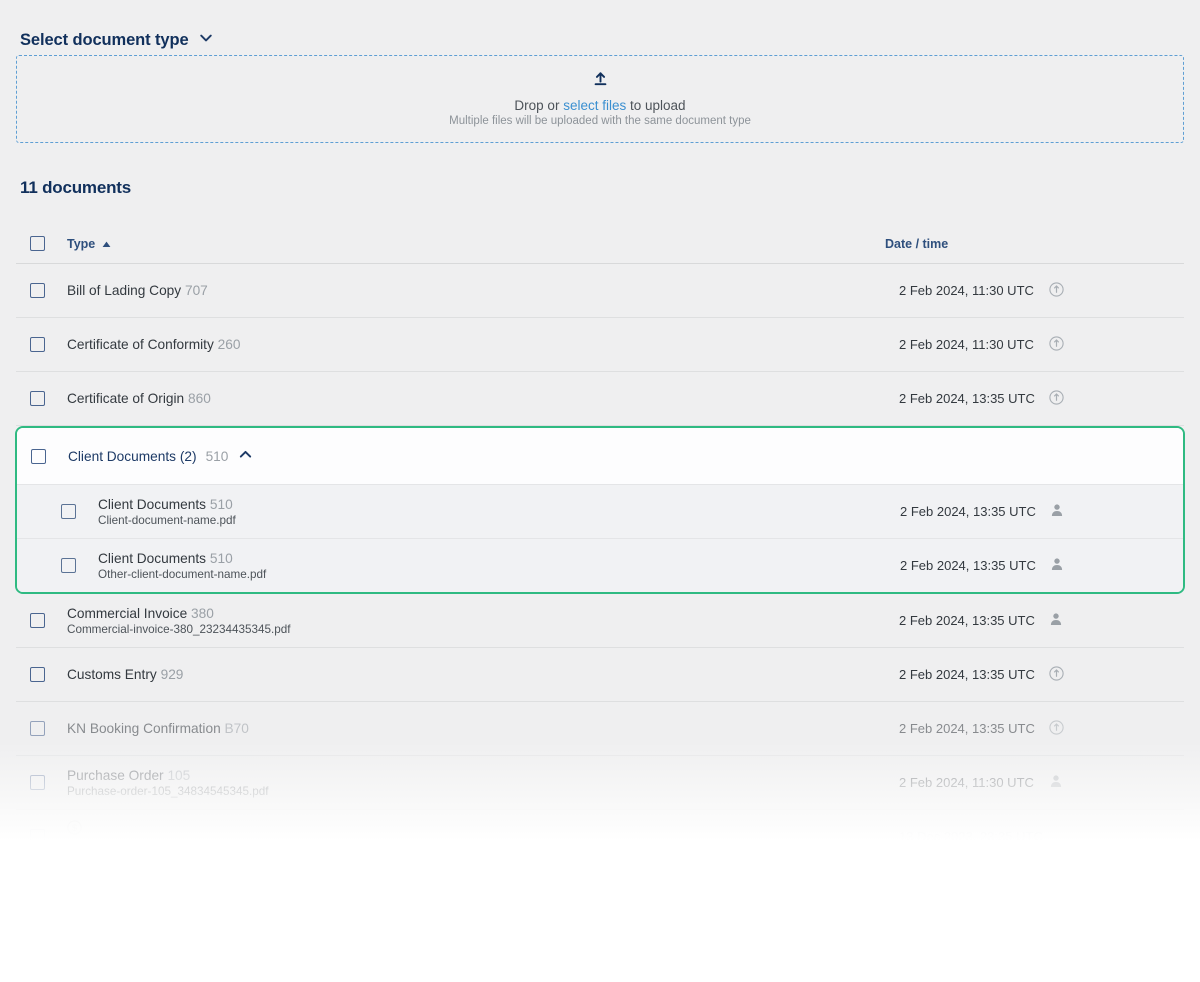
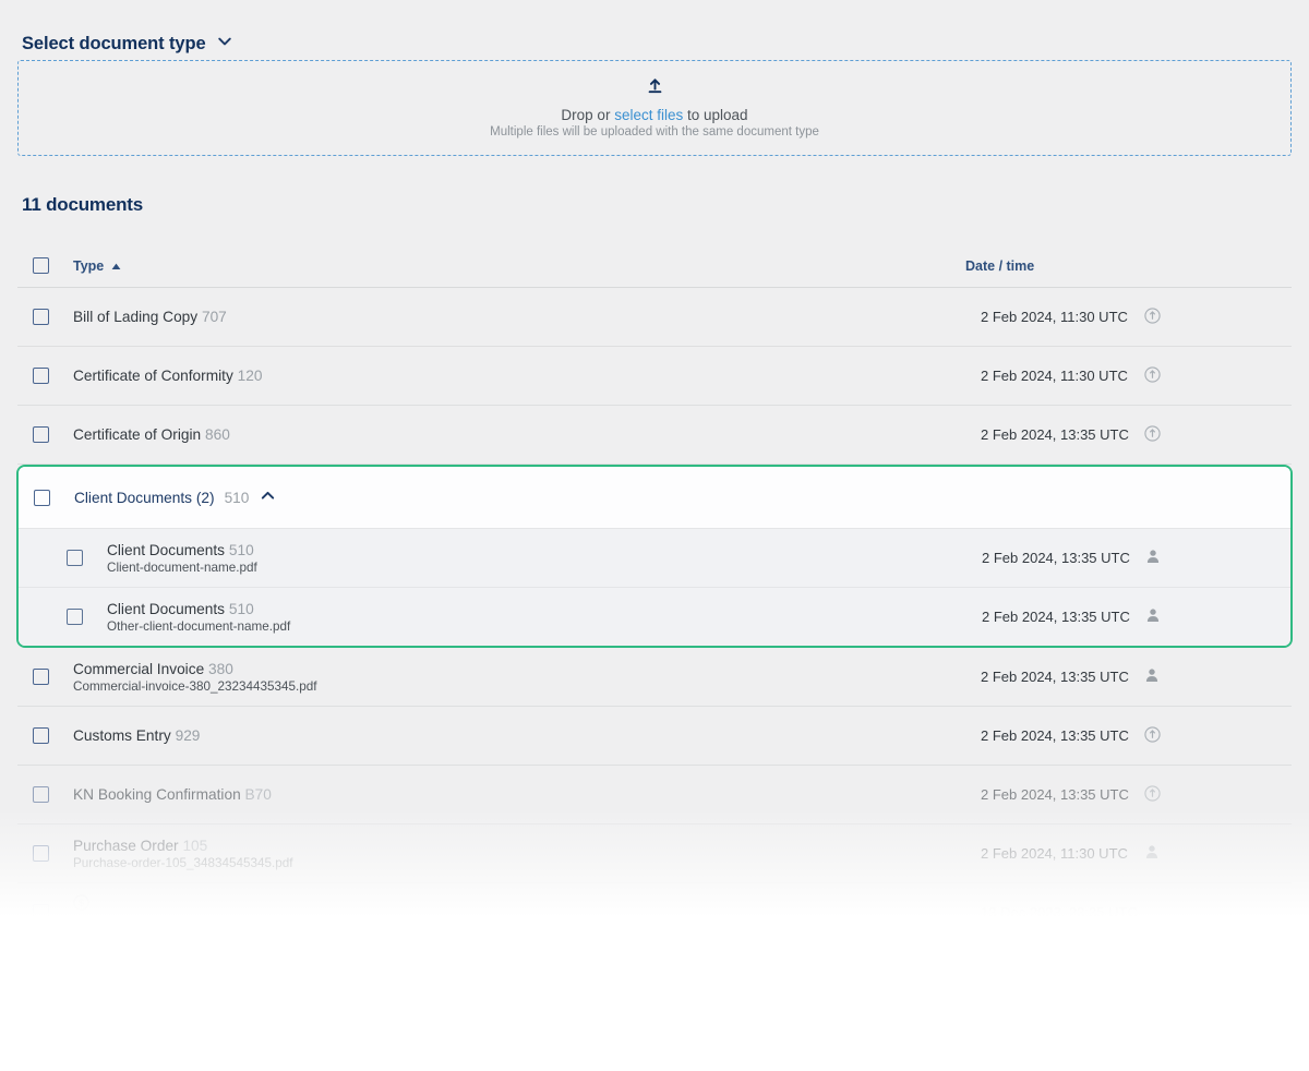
  Select document type
  Drop or select files to upload
  Multiple files will be uploaded with the same document type
  11 documents
  Type
  Date / time
  Bill of Lading Copy 707
  2 Feb 2024, 11:30 UTC
- Certificate of Conformity 260
+ Certificate of Conformity 120
  2 Feb 2024, 11:30 UTC
  Certificate of Origin 860
  2 Feb 2024, 13:35 UTC
  Client Documents (2)
  510
  Client Documents 510
  Client-document-name.pdf
  2 Feb 2024, 13:35 UTC
  Client Documents 510
  Other-client-document-name.pdf
  2 Feb 2024, 13:35 UTC
  Commercial Invoice 380
  Commercial-invoice-380_23234435345.pdf
  2 Feb 2024, 13:35 UTC
  Customs Entry 929
  2 Feb 2024, 13:35 UTC
  KN Booking Confirmation B70
  2 Feb 2024, 13:35 UTC
